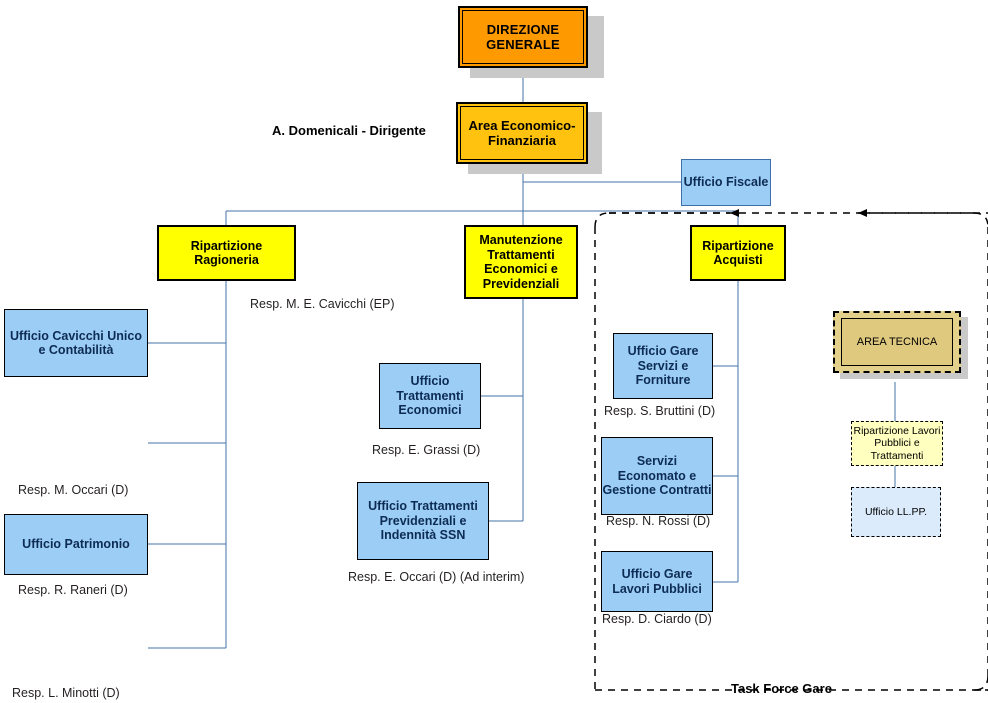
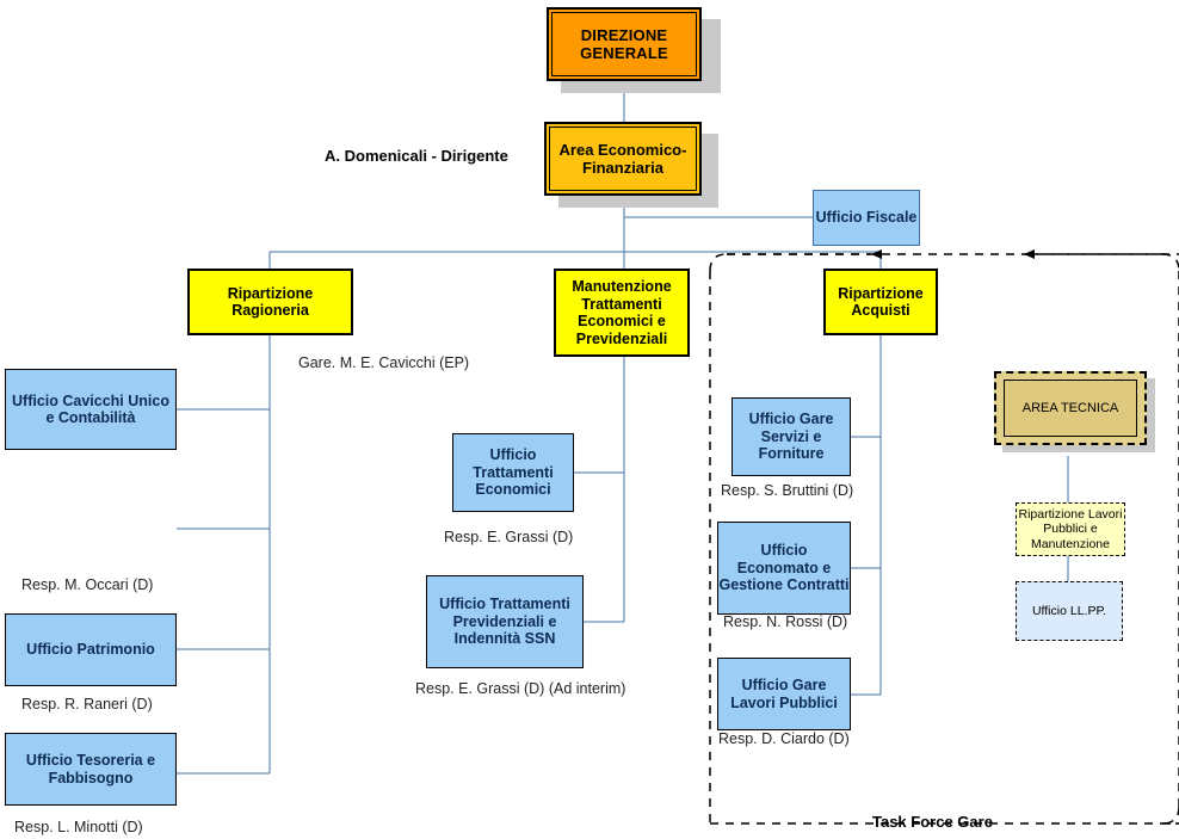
  DIREZIONE GENERALE
  Area Economico-Finanziaria
  Ufficio Fiscale
  Ripartizione Ragioneria
  Manutenzione Trattamenti Economici e Previdenziali
  Ripartizione Acquisti
  Ufficio Cavicchi Unico e Contabilità
  Ufficio Patrimonio
+ Ufficio Tesoreria e Fabbisogno
  Ufficio Trattamenti Economici
  Ufficio Trattamenti Previdenziali e Indennità SSN
  Ufficio Gare Servizi e Forniture
- Servizi Economato e Gestione Contratti
+ Ufficio Economato e Gestione Contratti
  Ufficio Gare Lavori Pubblici
  AREA TECNICA
- Ripartizione Lavori Pubblici e Trattamenti
+ Ripartizione Lavori Pubblici e Manutenzione
  Ufficio LL.PP.
  A. Domenicali - Dirigente
- Resp. M. E. Cavicchi (EP)
+ Gare. M. E. Cavicchi (EP)
  Resp. M. Occari (D)
  Resp. R. Raneri (D)
  Resp. L. Minotti (D)
  Resp. E. Grassi (D)
- Resp. E. Occari (D) (Ad interim)
+ Resp. E. Grassi (D) (Ad interim)
  Resp. S. Bruttini (D)
  Resp. N. Rossi (D)
  Resp. D. Ciardo (D)
  Task Force Gare
